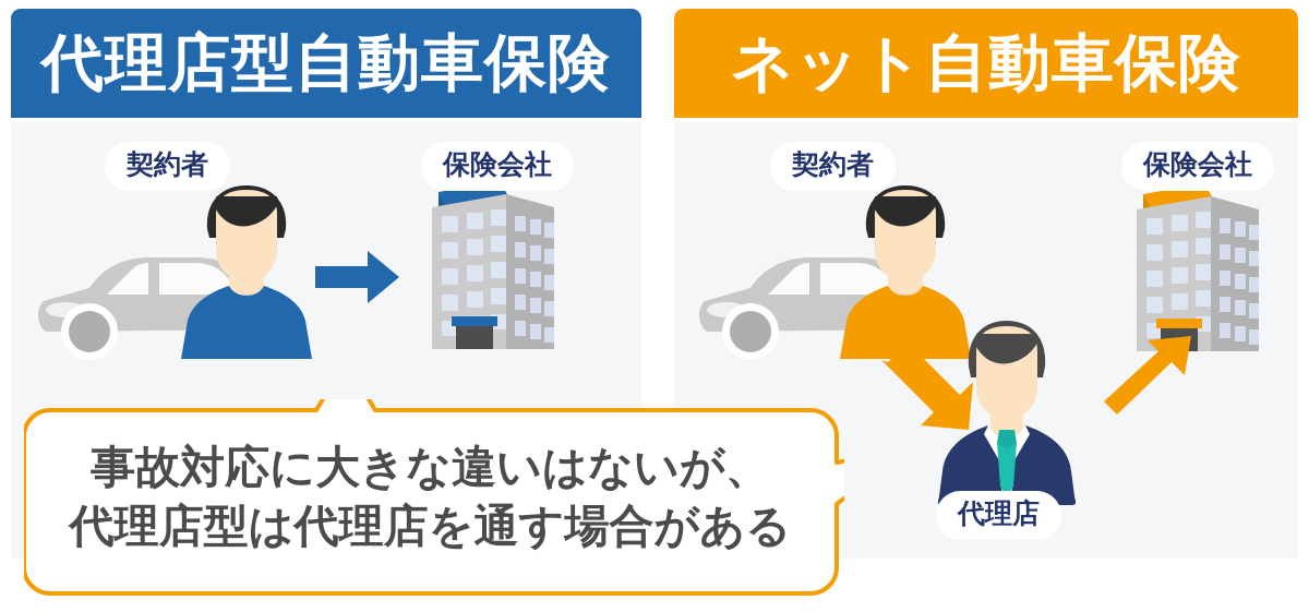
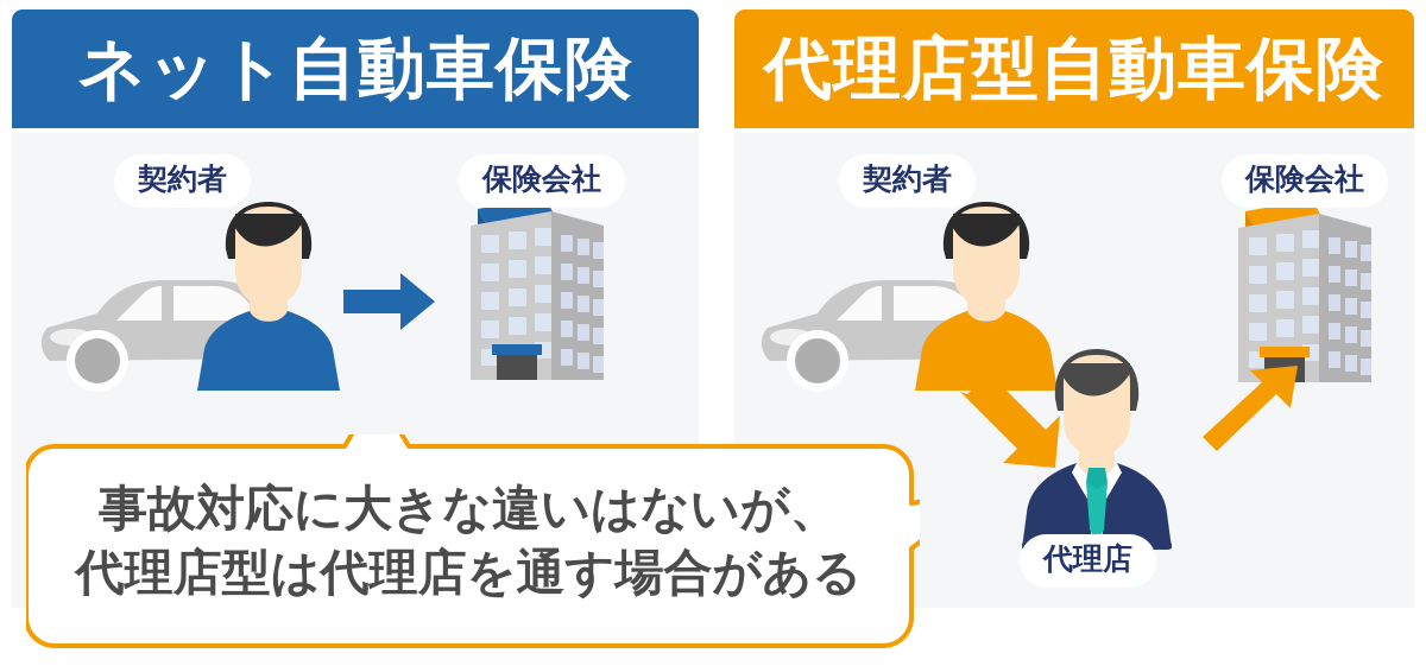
- 代理店型自動車保険
+ ネット自動車保険
  契約者
  保険会社
- ネット自動車保険
+ 代理店型自動車保険
  契約者
  保険会社
  代理店
  事故対応に大きな違いはないが、
  代理店型は代理店を通す場合がある
